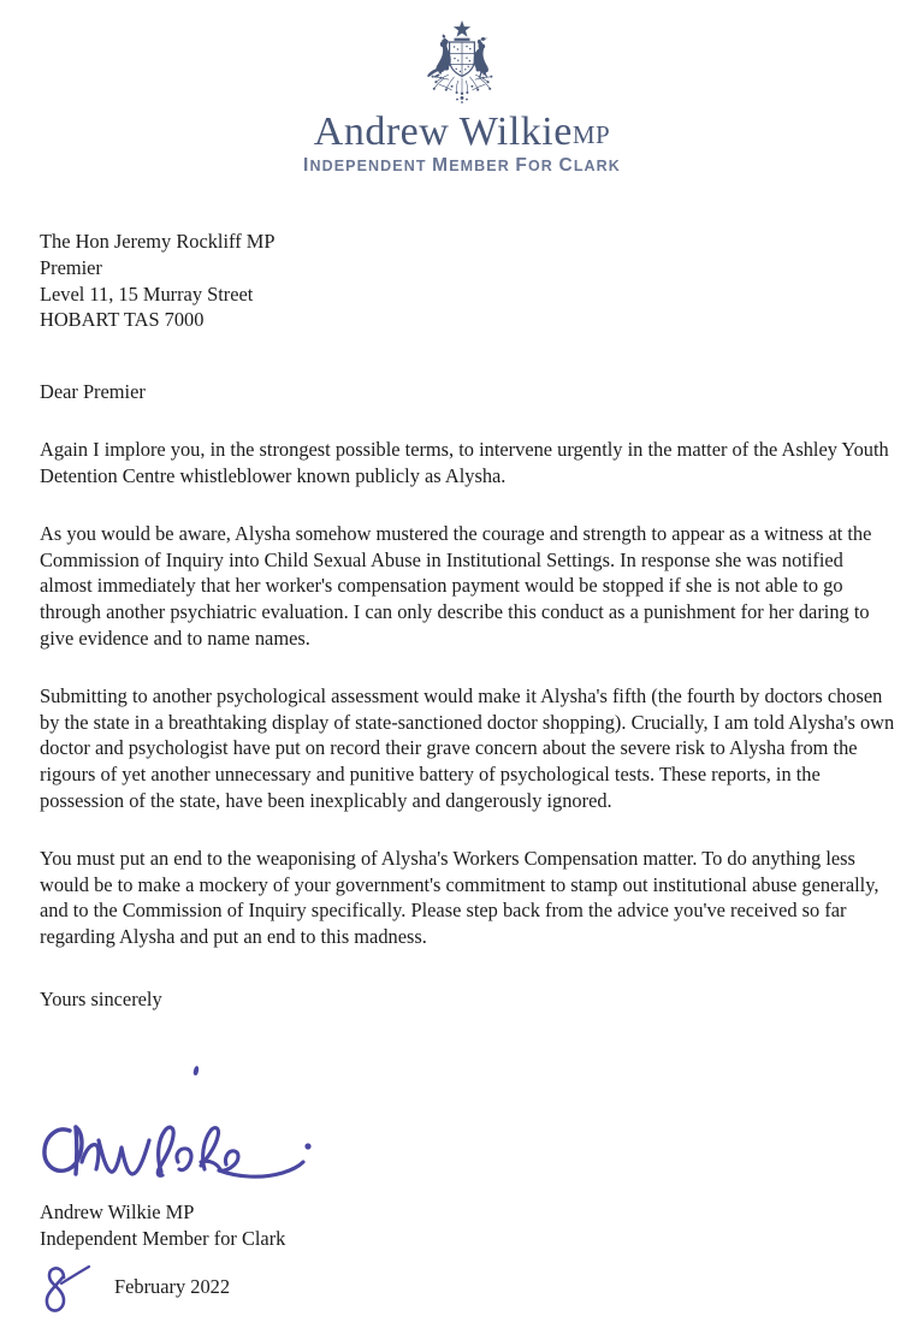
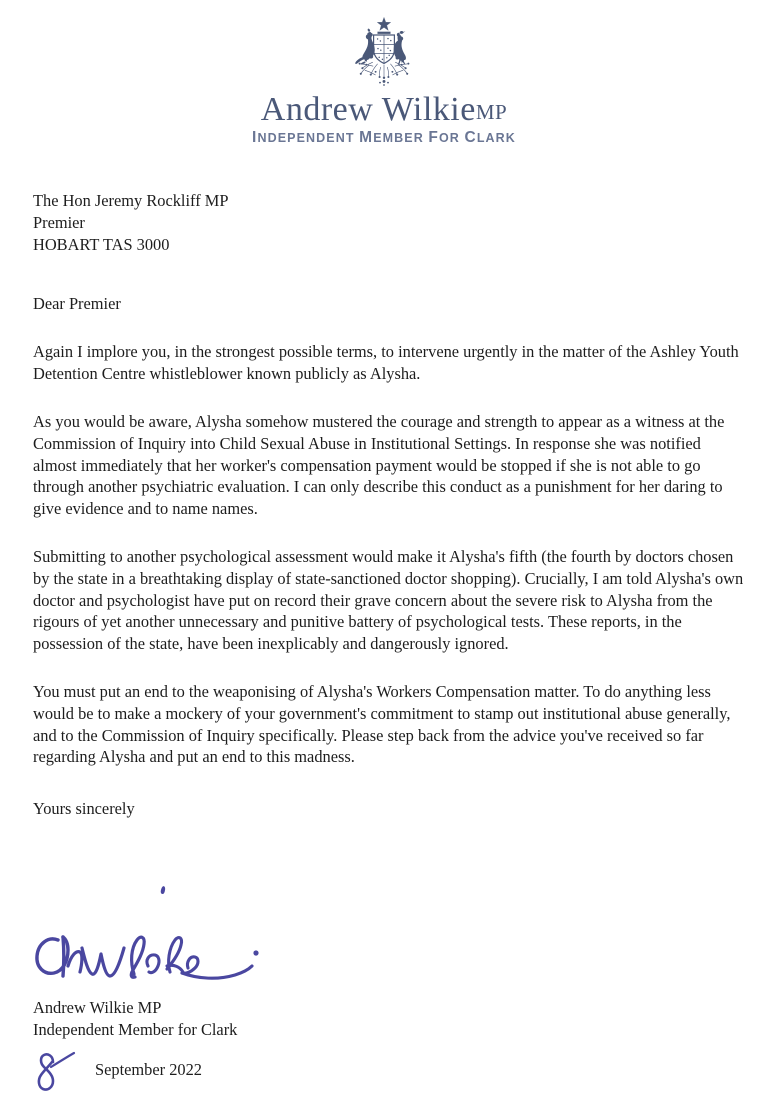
  Andrew WilkieMP
  INDEPENDENT MEMBER FOR CLARK
  The Hon Jeremy Rockliff MP
  Premier
- Level 11, 15 Murray Street
- HOBART TAS 7000
+ HOBART TAS 3000
  Dear Premier
  Again I implore you, in the strongest possible terms, to intervene urgently in the matter of the Ashley Youth Detention Centre whistleblower known publicly as Alysha.
  As you would be aware, Alysha somehow mustered the courage and strength to appear as a witness at the Commission of Inquiry into Child Sexual Abuse in Institutional Settings. In response she was notified almost immediately that her worker's compensation payment would be stopped if she is not able to go through another psychiatric evaluation. I can only describe this conduct as a punishment for her daring to give evidence and to name names.
  Submitting to another psychological assessment would make it Alysha's fifth (the fourth by doctors chosen by the state in a breathtaking display of state-sanctioned doctor shopping). Crucially, I am told Alysha's own doctor and psychologist have put on record their grave concern about the severe risk to Alysha from the rigours of yet another unnecessary and punitive battery of psychological tests. These reports, in the possession of the state, have been inexplicably and dangerously ignored.
  You must put an end to the weaponising of Alysha's Workers Compensation matter. To do anything less would be to make a mockery of your government's commitment to stamp out institutional abuse generally, and to the Commission of Inquiry specifically. Please step back from the advice you've received so far regarding Alysha and put an end to this madness.
  Yours sincerely
  Andrew Wilkie MP
  Independent Member for Clark
- February 2022
+ September 2022
